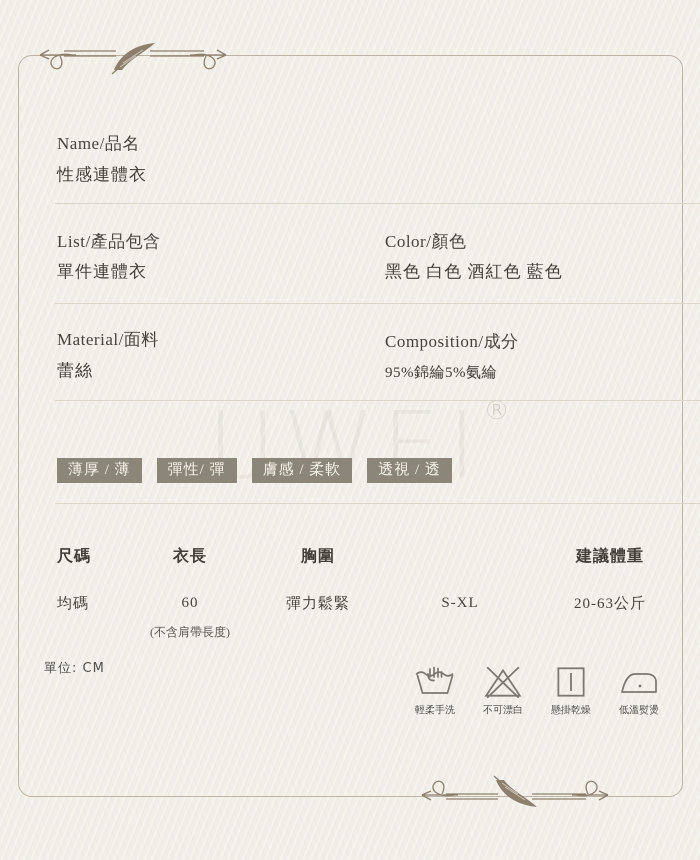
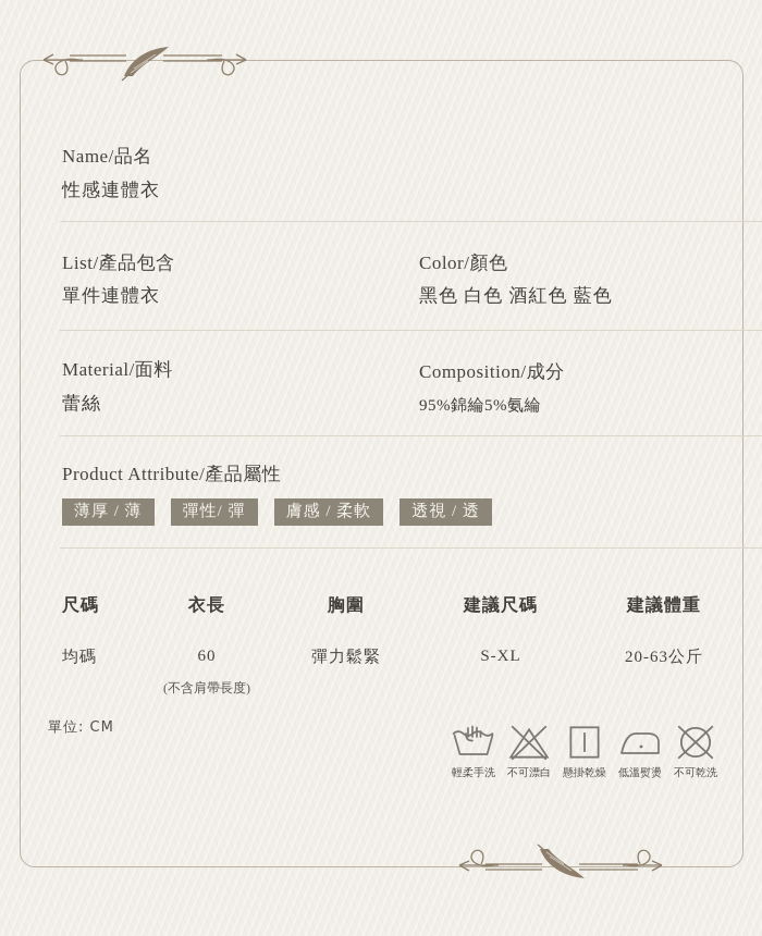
- UWEI®
  Name/品名
  性感連體衣
  List/產品包含
  單件連體衣
  Color/顏色
  黑色 白色 酒紅色 藍色
  Material/面料
  蕾絲
  Composition/成分
  95%錦綸5%氨綸
+ Product Attribute/產品屬性
  薄厚 / 薄
  彈性/ 彈
  膚感 / 柔軟
  透視 / 透
  尺碼
  衣長
  胸圍
+ 建議尺碼
  建議體重
  均碼
  60
  彈力鬆緊
  S-XL
  20-63公斤
  (不含肩帶長度)
  單位: CM
  輕柔手洗
  不可漂白
  懸掛乾燥
  低溫熨燙
+ 不可乾洗
